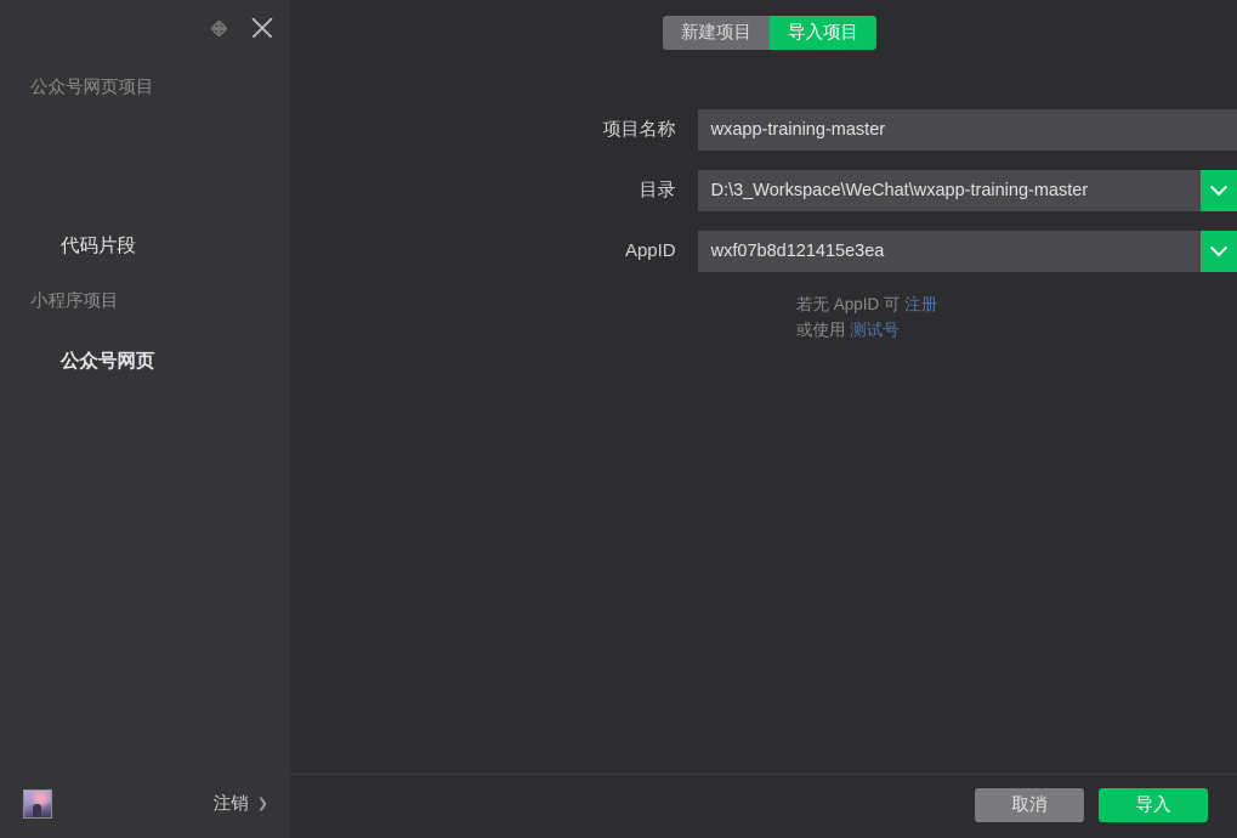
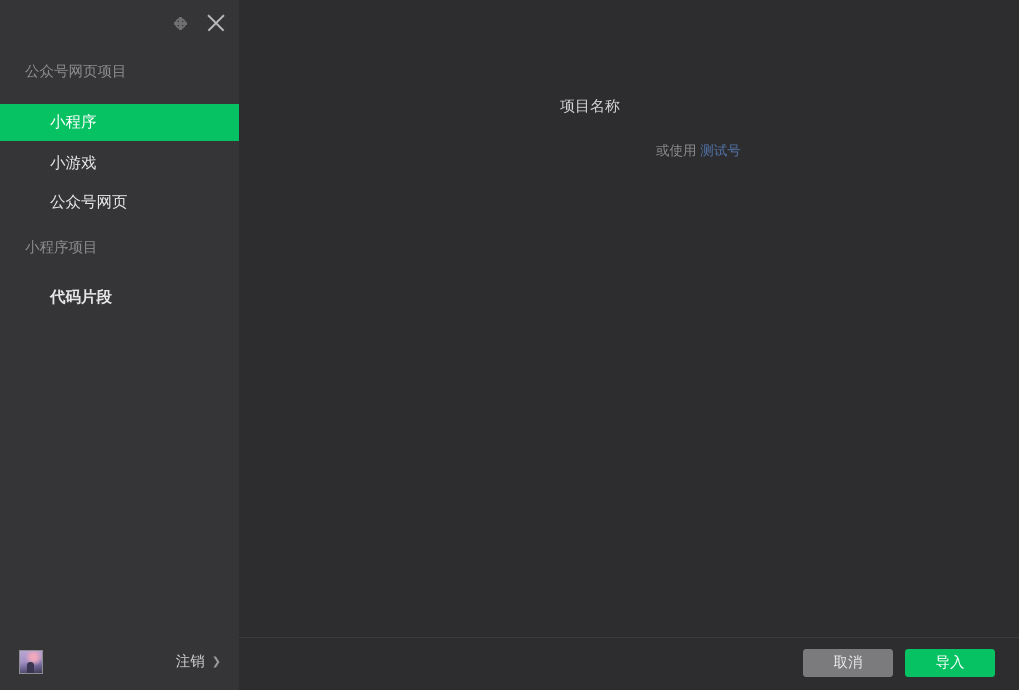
  公众号网页项目
+ 小程序
+ 小游戏
- 代码片段
+ 公众号网页
  小程序项目
- 公众号网页
+ 代码片段
  注销
  ❯
- 新建项目
- 导入项目
  项目名称
- wxapp-training-master
- 目录
- D:\3_Workspace\WeChat\wxapp-training-master
- AppID
- wxf07b8d121415e3ea
- 若无 AppID 可 注册
  或使用 测试号
  取消
  导入
